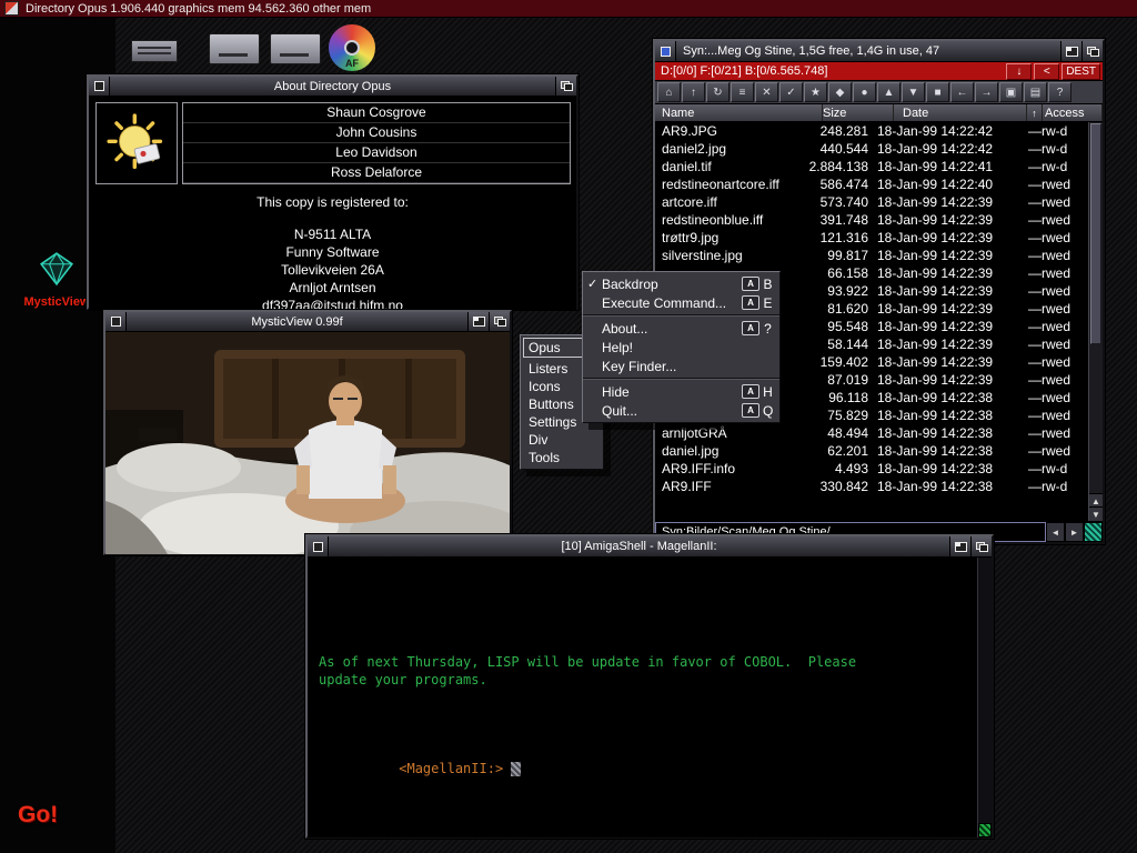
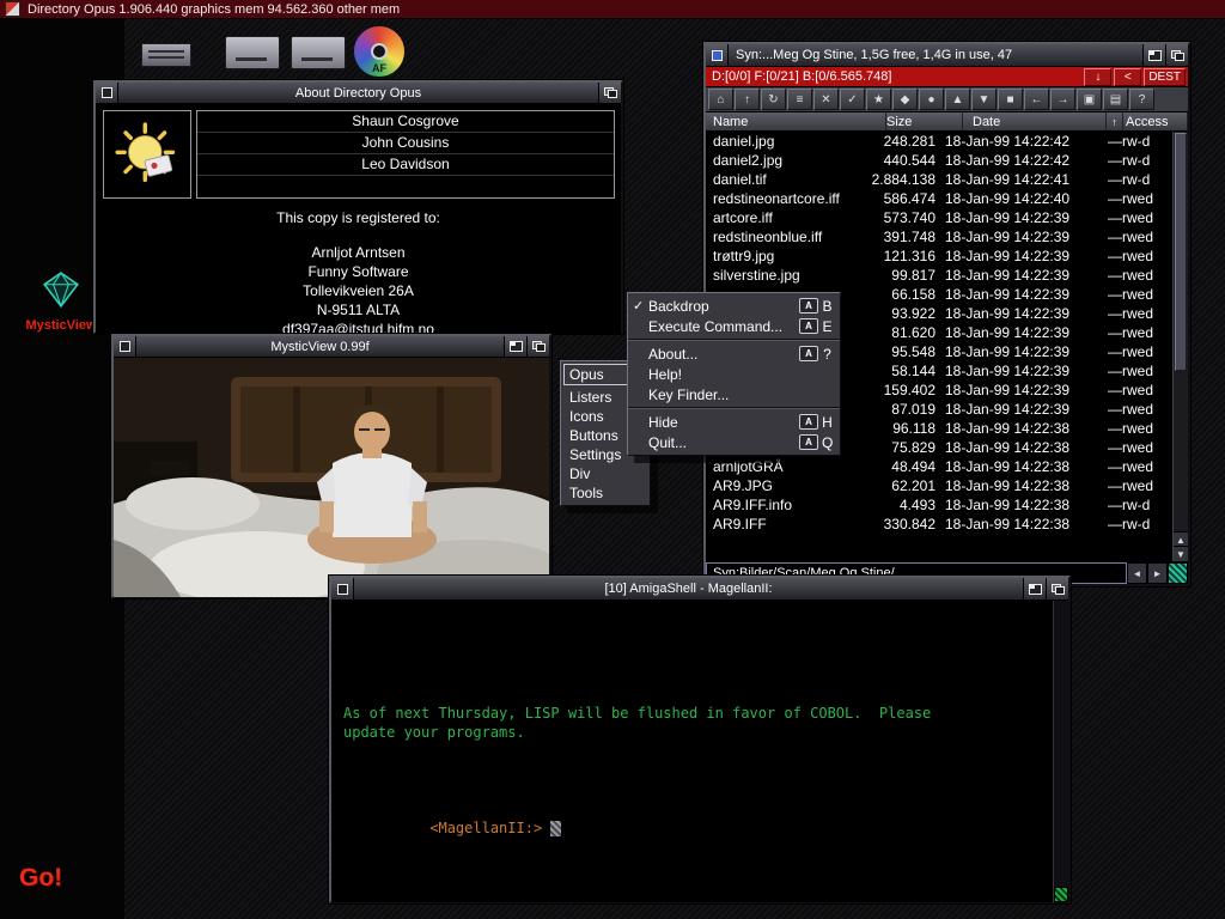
  Directory Opus 1.906.440 graphics mem 94.562.360 other mem
  AF
  MysticView
  Go!
  About Directory Opus
  Shaun Cosgrove
  John Cousins
  Leo Davidson
- Ross Delaforce
  This copy is registered to:
- N-9511 ALTA
+ Arnljot Arntsen
  Funny Software
  Tollevikveien 26A
- Arnljot Arntsen
+ N-9511 ALTA
  df397aa@itstud.hifm.no
  Syn:...Meg Og Stine, 1,5G free, 1,4G in use, 47
  D:[0/0] F:[0/21] B:[0/6.565.748]
  ↓
  <
  DEST
  ⌂
  ↑
  ↻
  ≡
  ✕
  ✓
  ★
  ◆
  ●
  ▲
  ▼
  ■
  ←
  →
  ▣
  ▤
  ?
  Name
  Size
  Date
  ↑
  Access
- AR9.JPG
+ daniel.jpg
  248.281
  18-Jan-99 14:22:42
  —rw-d
  daniel2.jpg
  440.544
  18-Jan-99 14:22:42
  —rw-d
  daniel.tif
  2.884.138
  18-Jan-99 14:22:41
  —rw-d
  redstineonartcore.iff
  586.474
  18-Jan-99 14:22:40
  —rwed
  artcore.iff
  573.740
  18-Jan-99 14:22:39
  —rwed
  redstineonblue.iff
  391.748
  18-Jan-99 14:22:39
  —rwed
  trøttr9.jpg
  121.316
  18-Jan-99 14:22:39
  —rwed
  silverstine.jpg
  99.817
  18-Jan-99 14:22:39
  —rwed
  66.158
  18-Jan-99 14:22:39
  —rwed
  93.922
  18-Jan-99 14:22:39
  —rwed
  81.620
  18-Jan-99 14:22:39
  —rwed
  95.548
  18-Jan-99 14:22:39
  —rwed
  58.144
  18-Jan-99 14:22:39
  —rwed
  159.402
  18-Jan-99 14:22:39
  —rwed
  87.019
  18-Jan-99 14:22:39
  —rwed
  96.118
  18-Jan-99 14:22:38
  —rwed
  75.829
  18-Jan-99 14:22:38
  —rwed
  arnljotGRÅ
  48.494
  18-Jan-99 14:22:38
  —rwed
- daniel.jpg
+ AR9.JPG
  62.201
  18-Jan-99 14:22:38
  —rwed
  AR9.IFF.info
  4.493
  18-Jan-99 14:22:38
  —rw-d
  AR9.IFF
  330.842
  18-Jan-99 14:22:38
  —rw-d
  ▲
  ▼
  Syn:Bilder/Scan/Meg Og Stine/
  ◄
  ►
  MysticView 0.99f
  Opus
  Listers
  Icons
  Buttons
  Settings
  Div
  Tools
  ✓
  Backdrop
  A
  B
  Execute Command...
  A
  E
  About...
  A
  ?
  Help!
  Key Finder...
  Hide
  A
  H
  Quit...
  A
  Q
  [10] AmigaShell - MagellanII:
- As of next Thursday, LISP will be update in favor of COBOL. Please
+ As of next Thursday, LISP will be flushed in favor of COBOL. Please
  update your programs.
  <MagellanII:>
